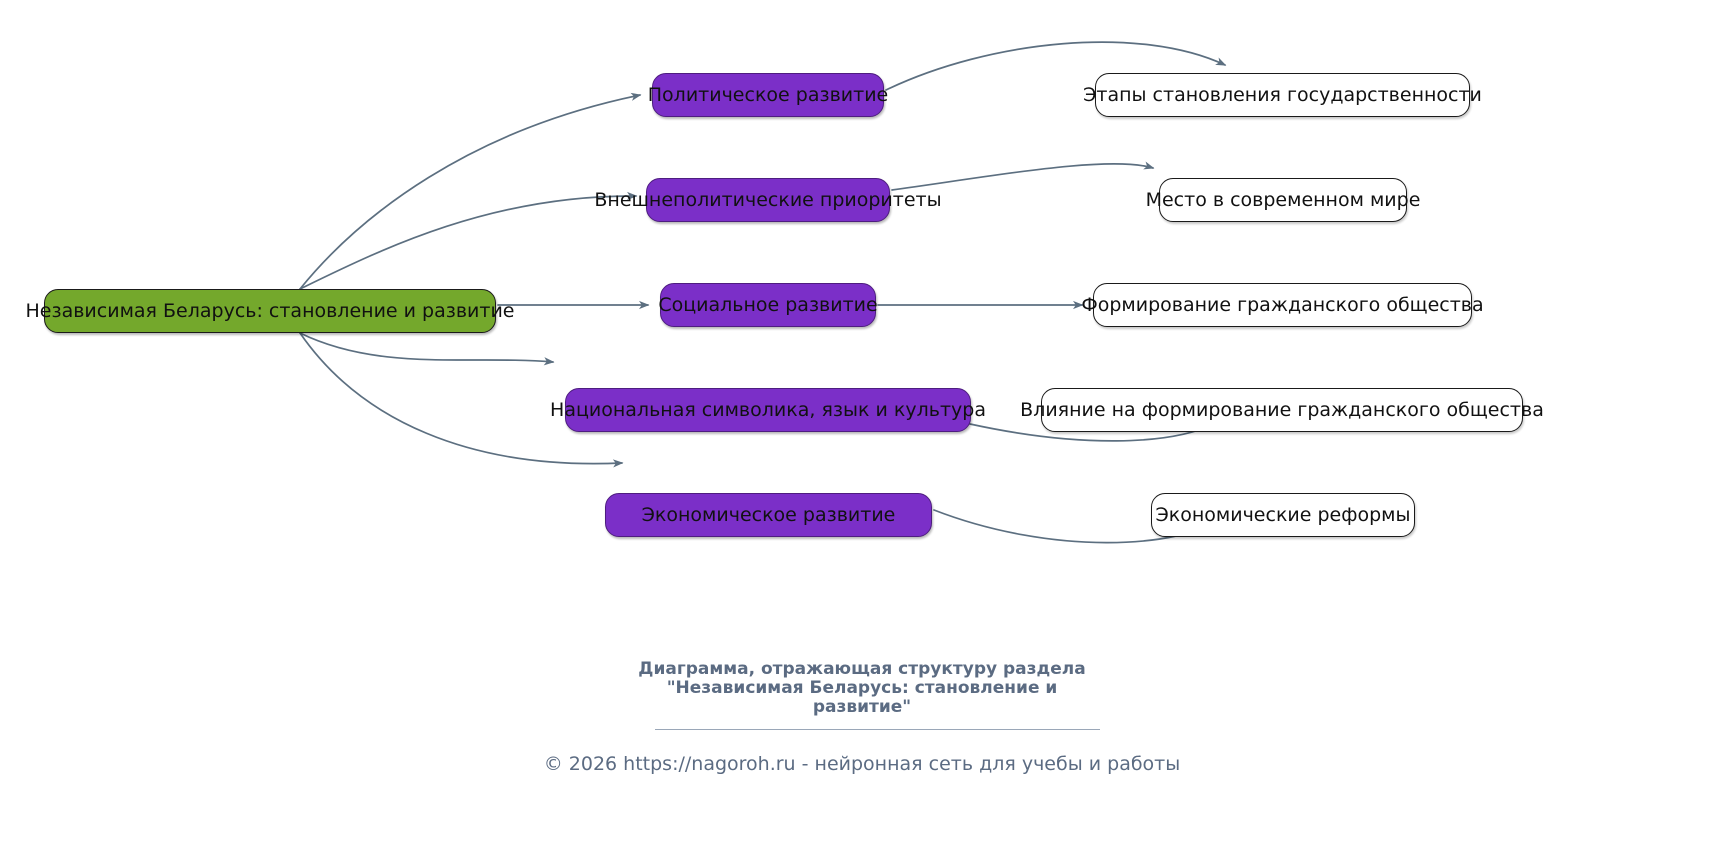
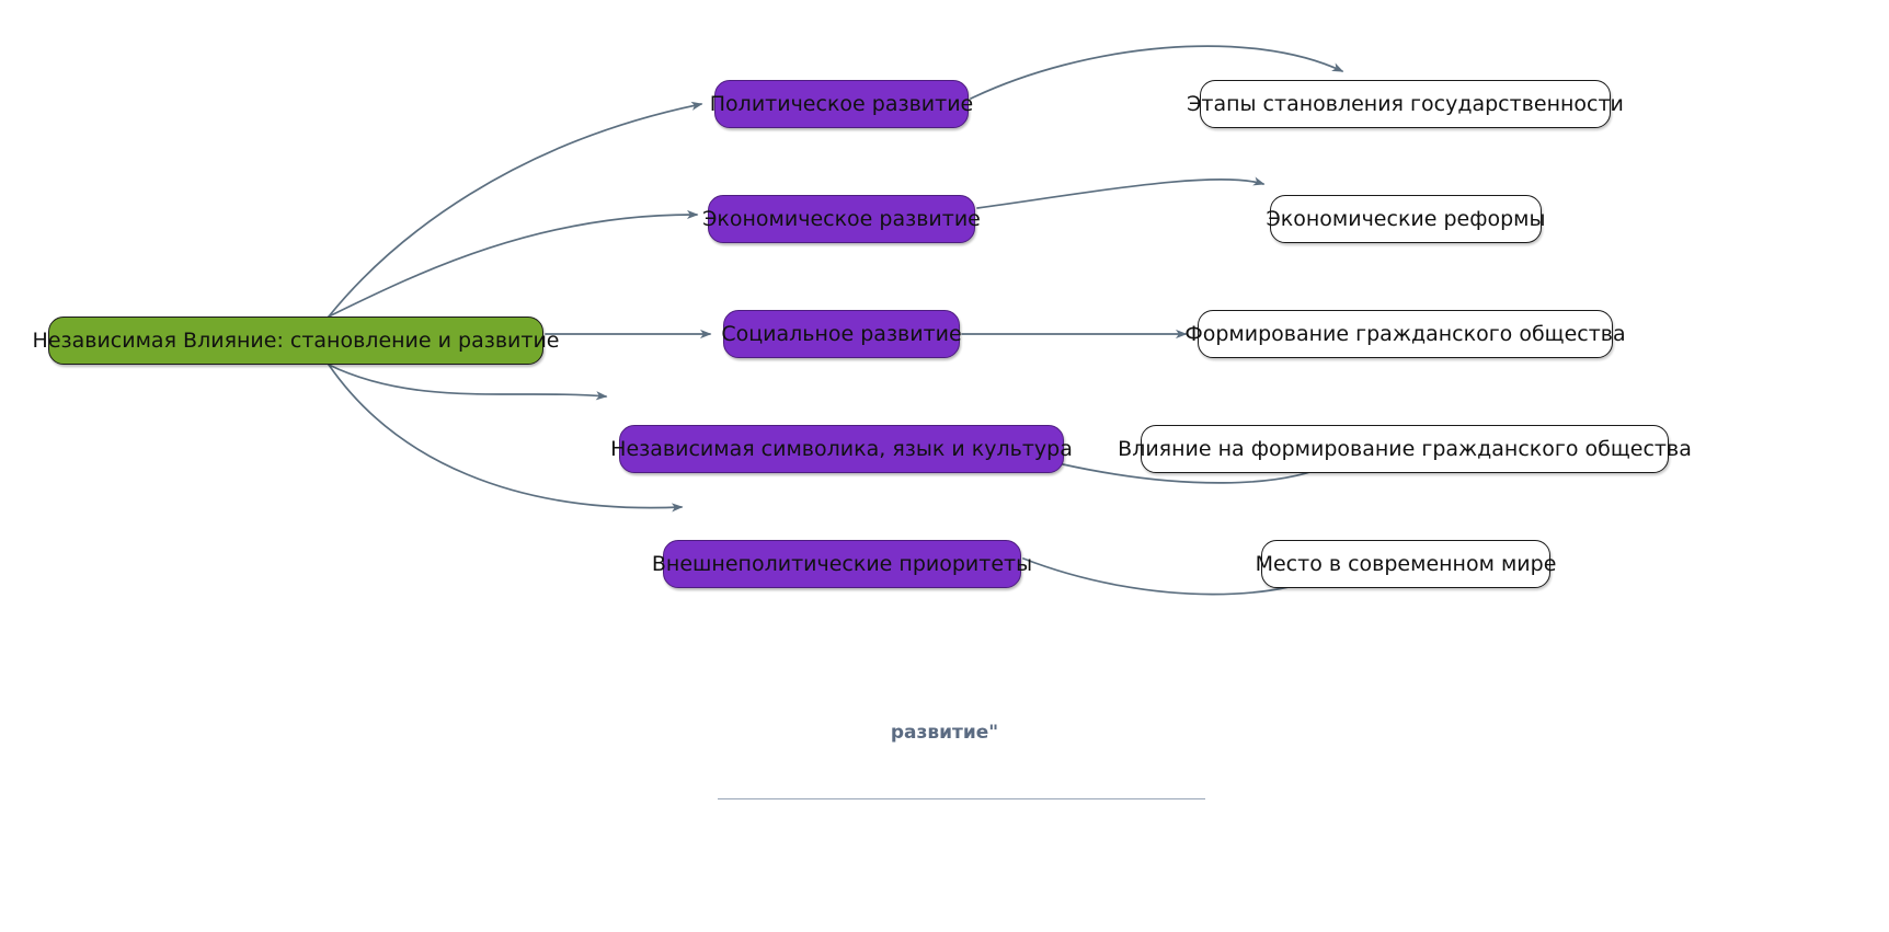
- Независимая Беларусь: становление и развитие
+ Независимая Влияние: становление и развитие
  Политическое развитие
- Внешнеполитические приоритеты
+ Экономическое развитие
  Социальное развитие
- Национальная символика, язык и культура
+ Независимая символика, язык и культура
- Экономическое развитие
+ Внешнеполитические приоритеты
  Этапы становления государственности
- Место в современном мире
+ Экономические реформы
  Формирование гражданского общества
  Влияние на формирование гражданского общества
- Экономические реформы
+ Место в современном мире
- Диаграмма, отражающая структуру раздела
- "Независимая Беларусь: становление и
  развитие"
- © 2026 https://nagoroh.ru - нейронная сеть для учебы и работы
